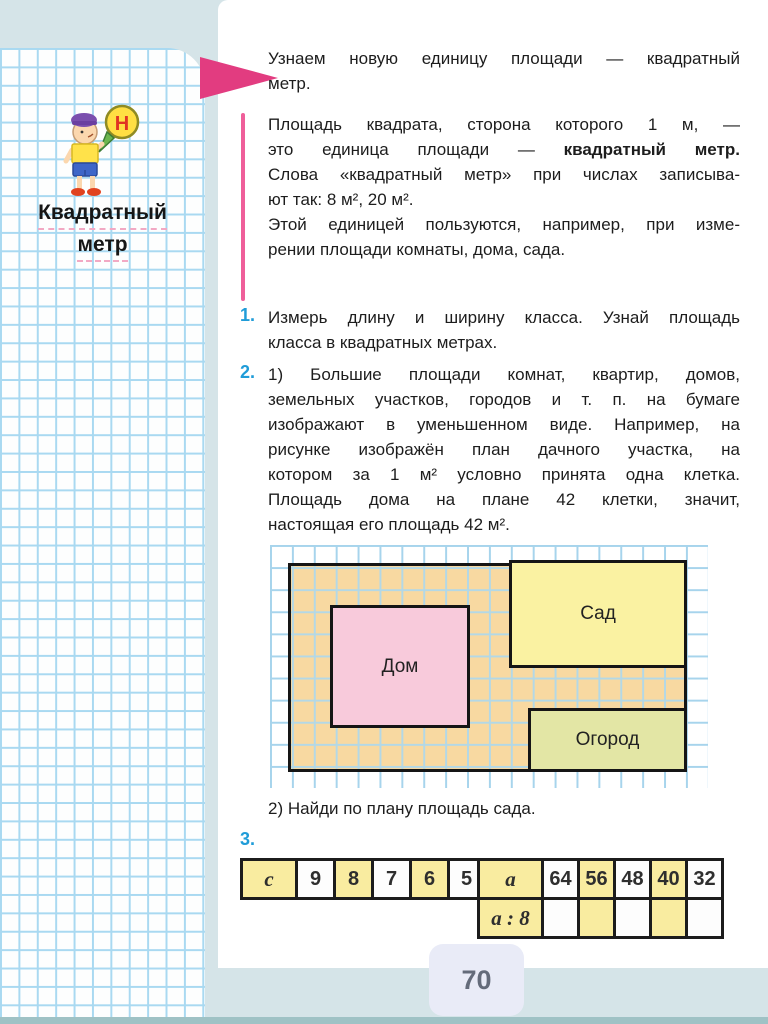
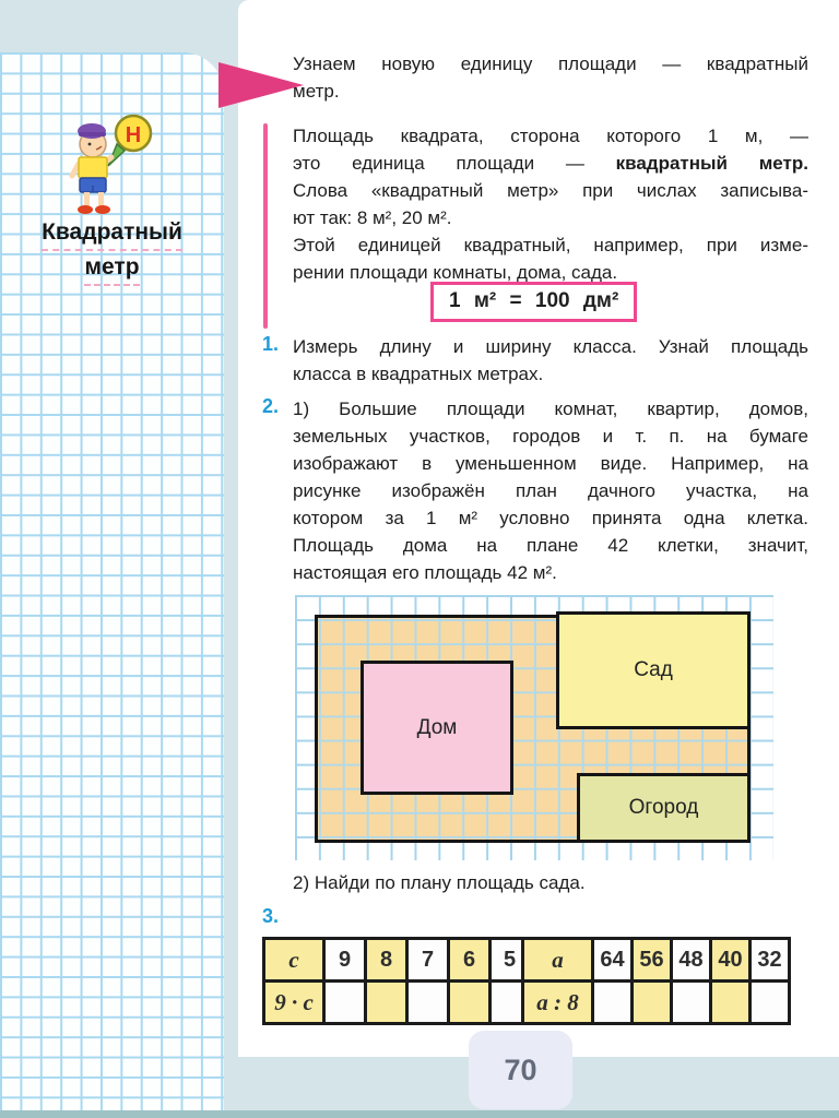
  Н
  Квадратный
  метр
  Узнаем новую единицу площади — квадратный
  метр.
  Площадь квадрата, сторона которого 1 м, —
  это единица площади — квадратный метр.
  Слова «квадратный метр» при числах записыва-
  ют так: 8 м², 20 м².
- Этой единицей пользуются, например, при изме-
+ Этой единицей квадратный, например, при изме-
  рении площади комнаты, дома, сада.
+ 1 м² = 100 дм²
  1.
  Измерь длину и ширину класса. Узнай площадь
  класса в квадратных метрах.
  2.
  1) Большие площади комнат, квартир, домов,
  земельных участков, городов и т. п. на бумаге
  изображают в уменьшенном виде. Например, на
  рисунке изображён план дачного участка, на
  котором за 1 м² условно принята одна клетка.
  Площадь дома на плане 42 клетки, значит,
  настоящая его площадь 42 м².
  Дом
  Сад
  Огород
  2) Найди по плану площадь сада.
  3.
  c	9	8	7	6	5
+ 9 · c
  a	64	56	48	40	32
  a : 8
  70
